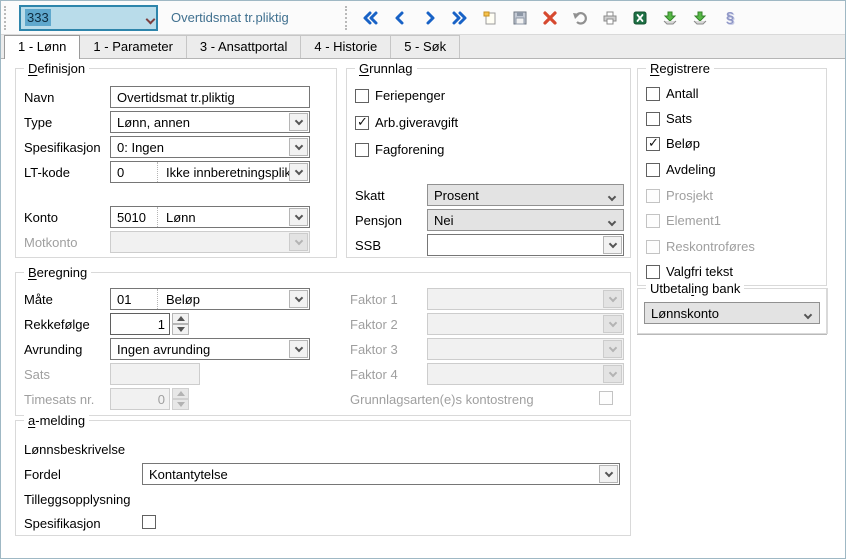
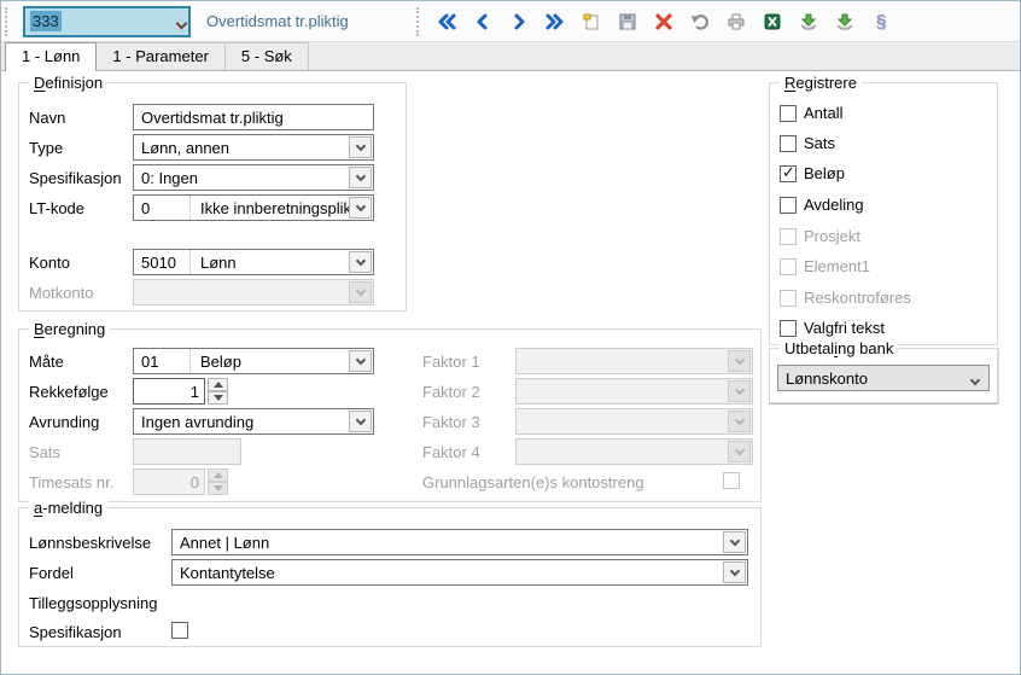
  333
  Overtidsmat tr.pliktig
  §
  1 - Lønn
  1 - Parameter
- 3 - Ansattportal
- 4 - Historie
  5 - Søk
  Definisjon
  Navn
  Overtidsmat tr.pliktig
  Type
  Lønn, annen
  Spesifikasjon
  0: Ingen
  LT-kode
  0
  Ikke innberetningsplik
  Konto
  5010
  Lønn
  Motkonto
- Grunnlag
- Feriepenger
- Arb.giveravgift
- Fagforening
- Skatt
- Prosent
- Pensjon
- Nei
- SSB
  Registrere
  Antall
  Sats
  Beløp
  Avdeling
  Prosjekt
  Element1
  Reskontroføres
  Valgfri tekst
  Beregning
  Måte
  01
  Beløp
  Rekkefølge
  1
  Avrunding
  Ingen avrunding
  Sats
  Timesats nr.
  0
  Faktor 1
  Faktor 2
  Faktor 3
  Faktor 4
  Grunnlagsarten(e)s kontostreng
  Utbetaling bank
  Lønnskonto
  a-melding
  Lønnsbeskrivelse
+ Annet | Lønn
  Fordel
  Kontantytelse
  Tilleggsopplysning
  Spesifikasjon
